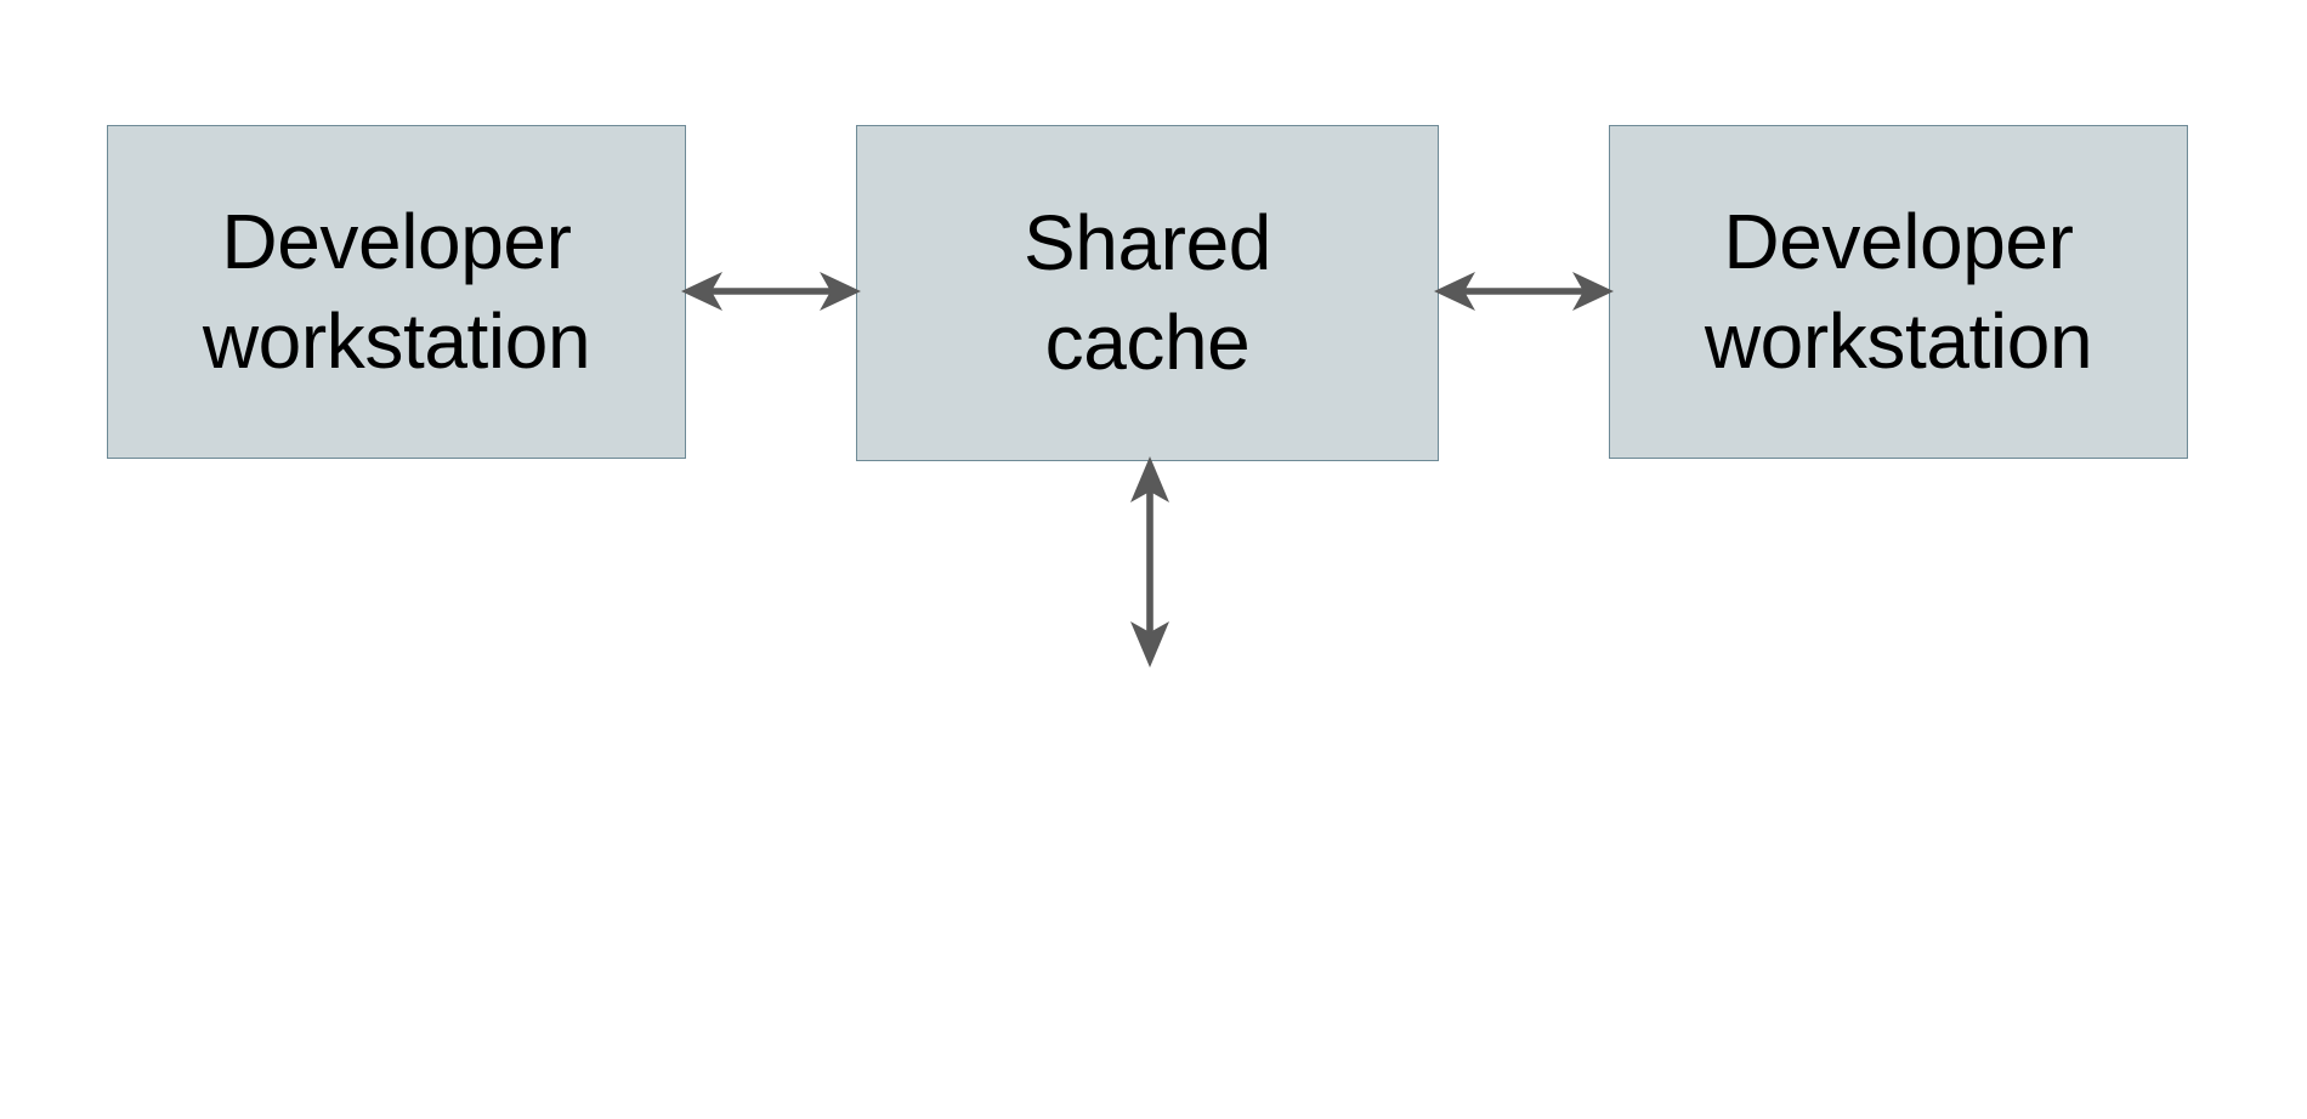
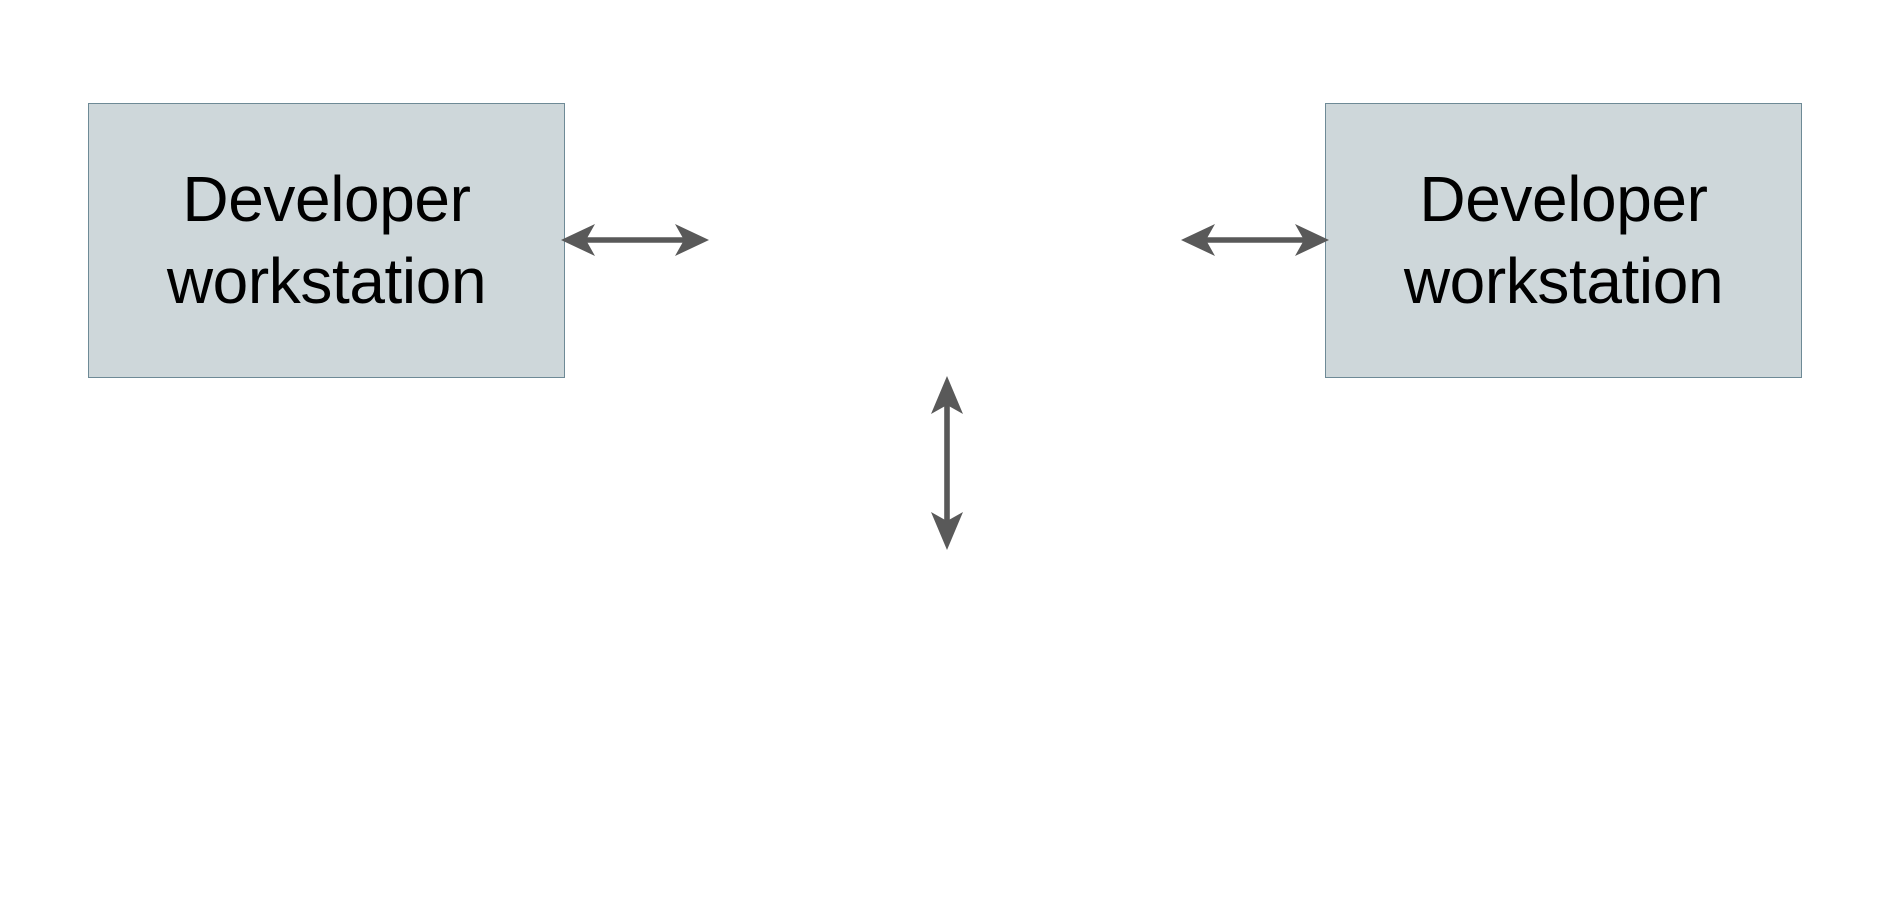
  Developer
  workstation
- Shared
- cache
  Developer
  workstation
